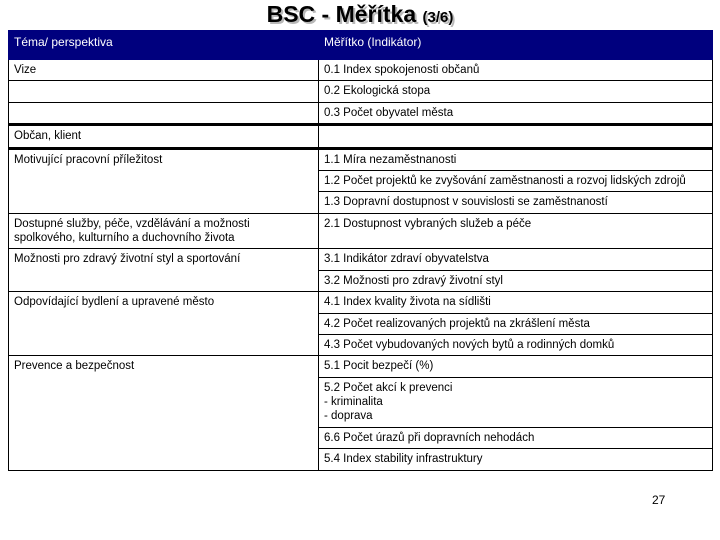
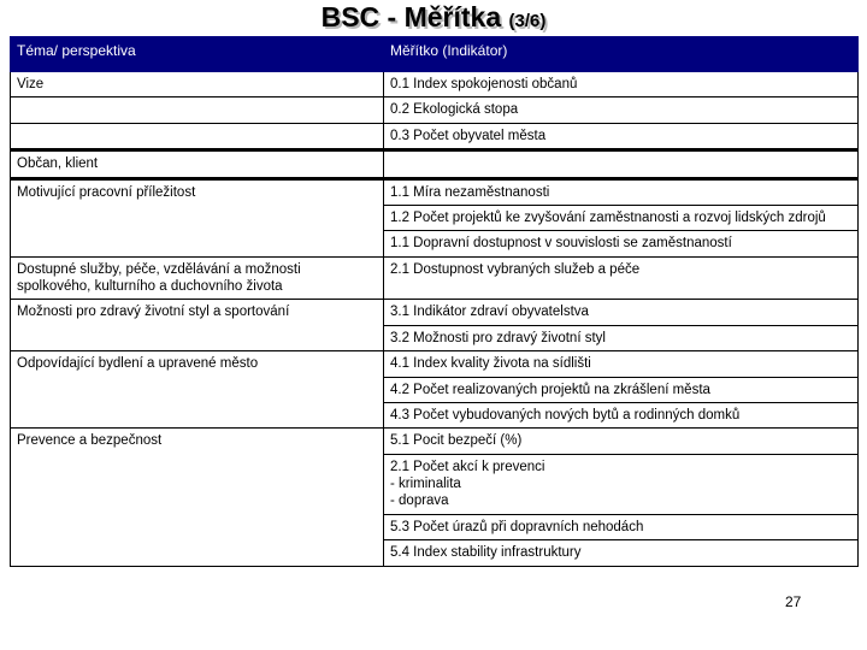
  BSC - Měřítka (3/6)
  Téma/ perspektiva	Měřítko (Indikátor)
  Vize	0.1 Index spokojenosti občanů
  	0.2 Ekologická stopa
  	0.3 Počet obyvatel města
  Občan, klient
  Motivující pracovní příležitost	1.1 Míra nezaměstnanosti
  1.2 Počet projektů ke zvyšování zaměstnanosti a rozvoj lidských zdrojů
- 1.3 Dopravní dostupnost v souvislosti se zaměstnaností
+ 1.1 Dopravní dostupnost v souvislosti se zaměstnaností
  Dostupné služby, péče, vzdělávání a možnosti spolkového, kulturního a duchovního života	2.1 Dostupnost vybraných služeb a péče
  Možnosti pro zdravý životní styl a sportování	3.1 Indikátor zdraví obyvatelstva
  3.2 Možnosti pro zdravý životní styl
  Odpovídající bydlení a upravené město	4.1 Index kvality života na sídlišti
  4.2 Počet realizovaných projektů na zkrášlení města
  4.3 Počet vybudovaných nových bytů a rodinných domků
  Prevence a bezpečnost	5.1 Pocit bezpečí (%)
- 5.2 Počet akcí k prevenci - kriminalita - doprava
+ 2.1 Počet akcí k prevenci - kriminalita - doprava
- 6.6 Počet úrazů při dopravních nehodách
+ 5.3 Počet úrazů při dopravních nehodách
  5.4 Index stability infrastruktury
  27
